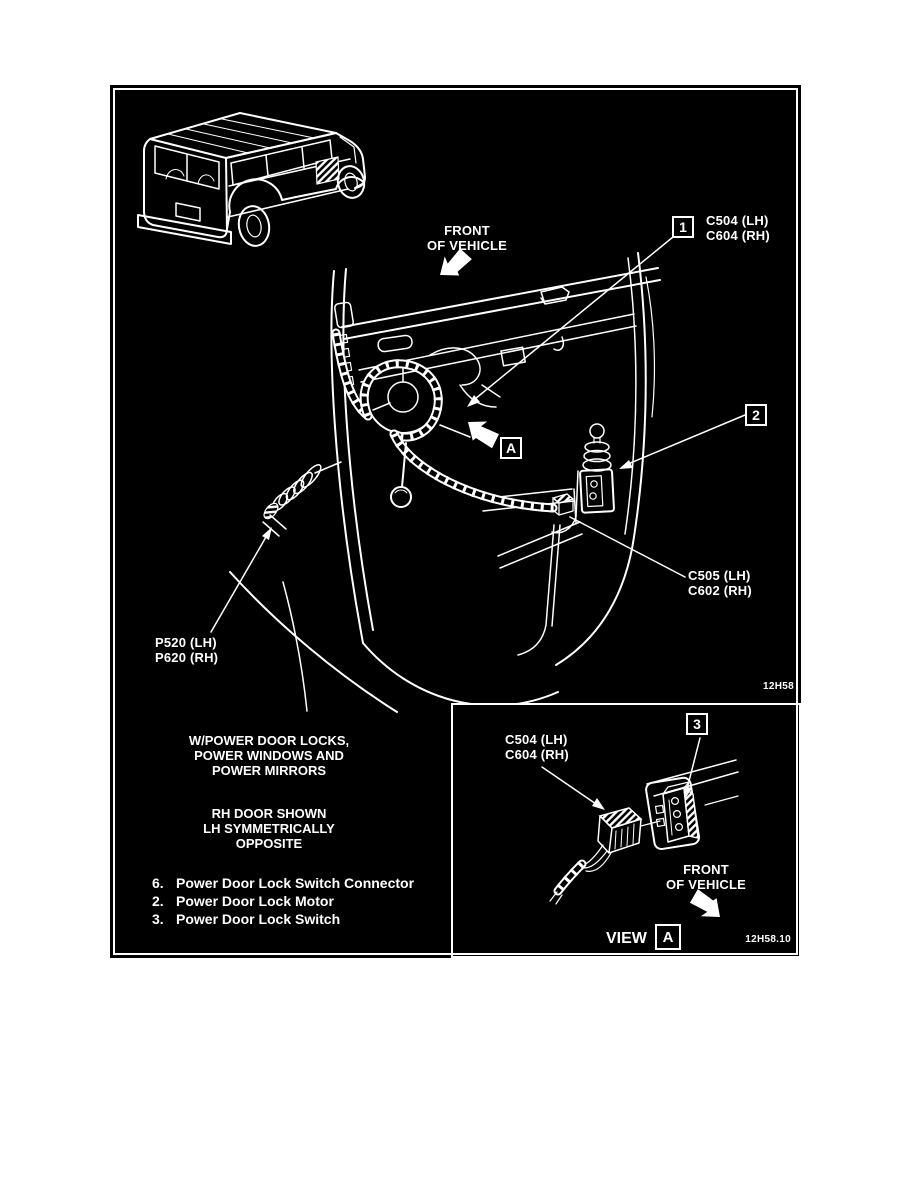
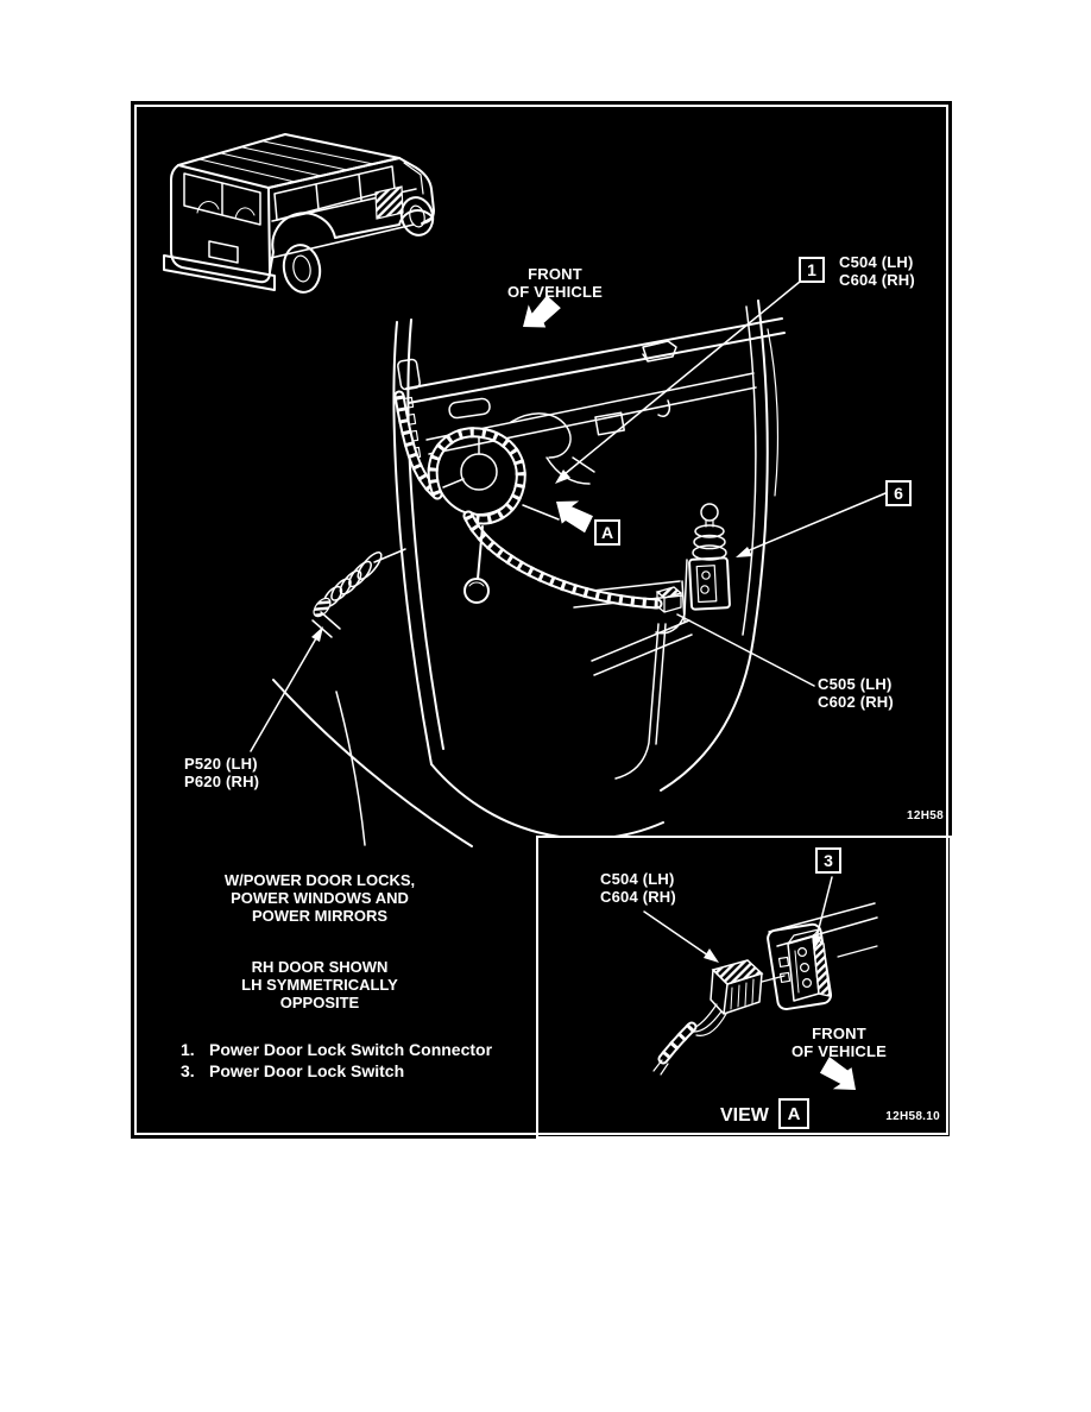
  FRONT
  OF VEHICLE
  1
  C504 (LH)
  C604 (RH)
- 2
+ 6
  A
  C505 (LH)
  C602 (RH)
  P520 (LH)
  P620 (RH)
  12H58
  W/POWER DOOR LOCKS,
  POWER WINDOWS AND
  POWER MIRRORS
  RH DOOR SHOWN
  LH SYMMETRICALLY
  OPPOSITE
- 6.
+ 1.
  Power Door Lock Switch Connector
- 2.
- Power Door Lock Motor
  3.
  Power Door Lock Switch
  C504 (LH)
  C604 (RH)
  3
  FRONT
  OF VEHICLE
  VIEW
  A
  12H58.10
